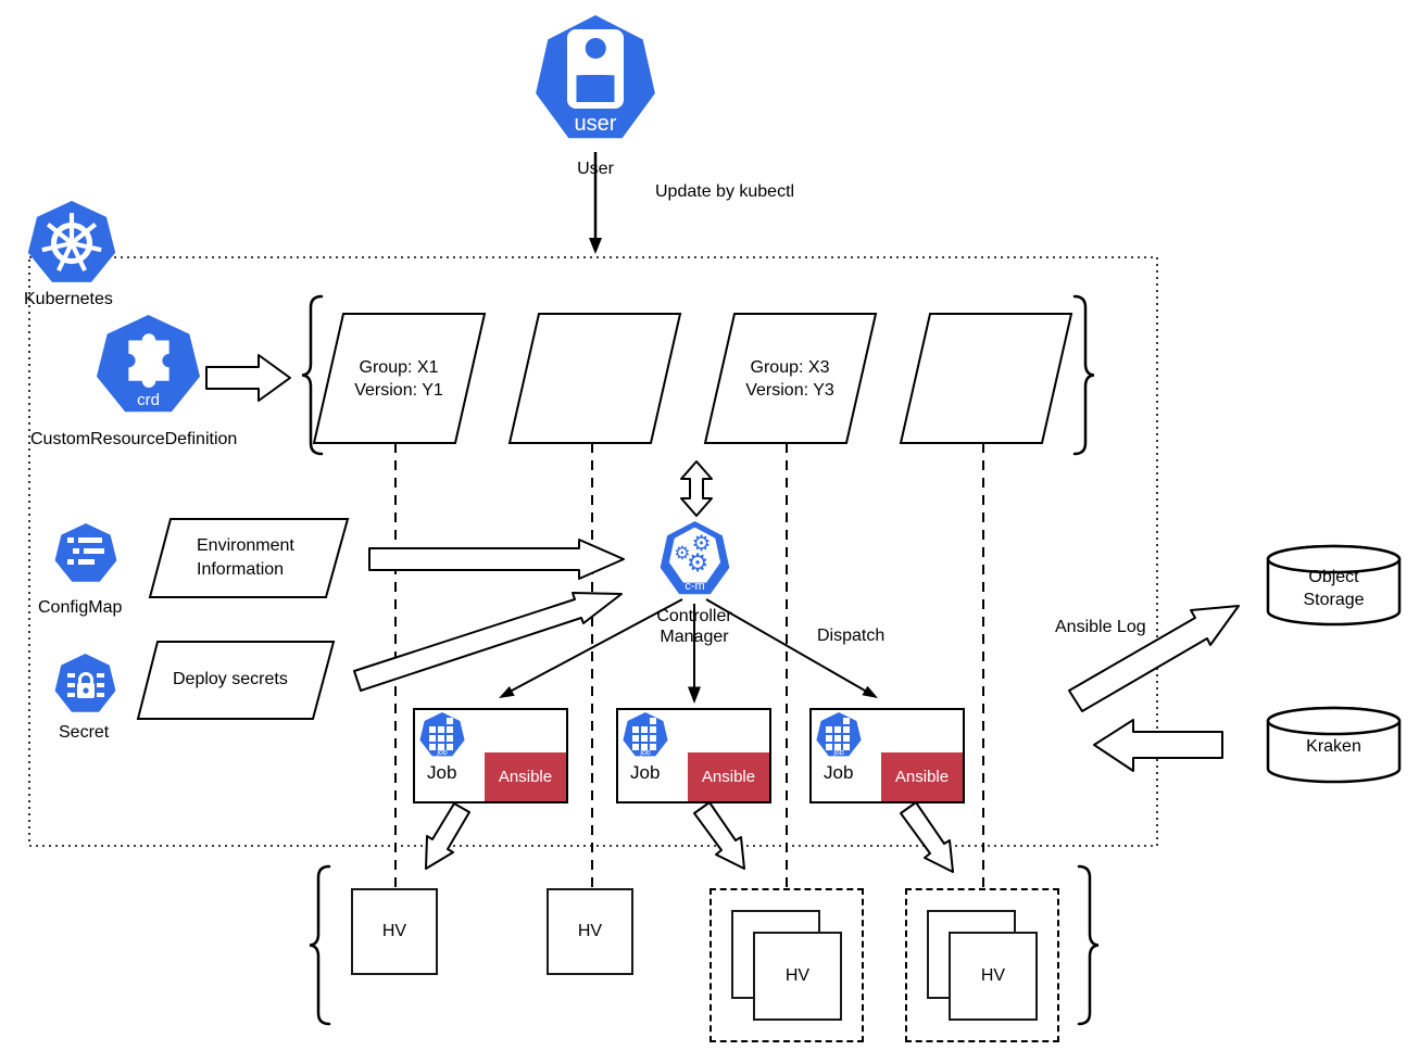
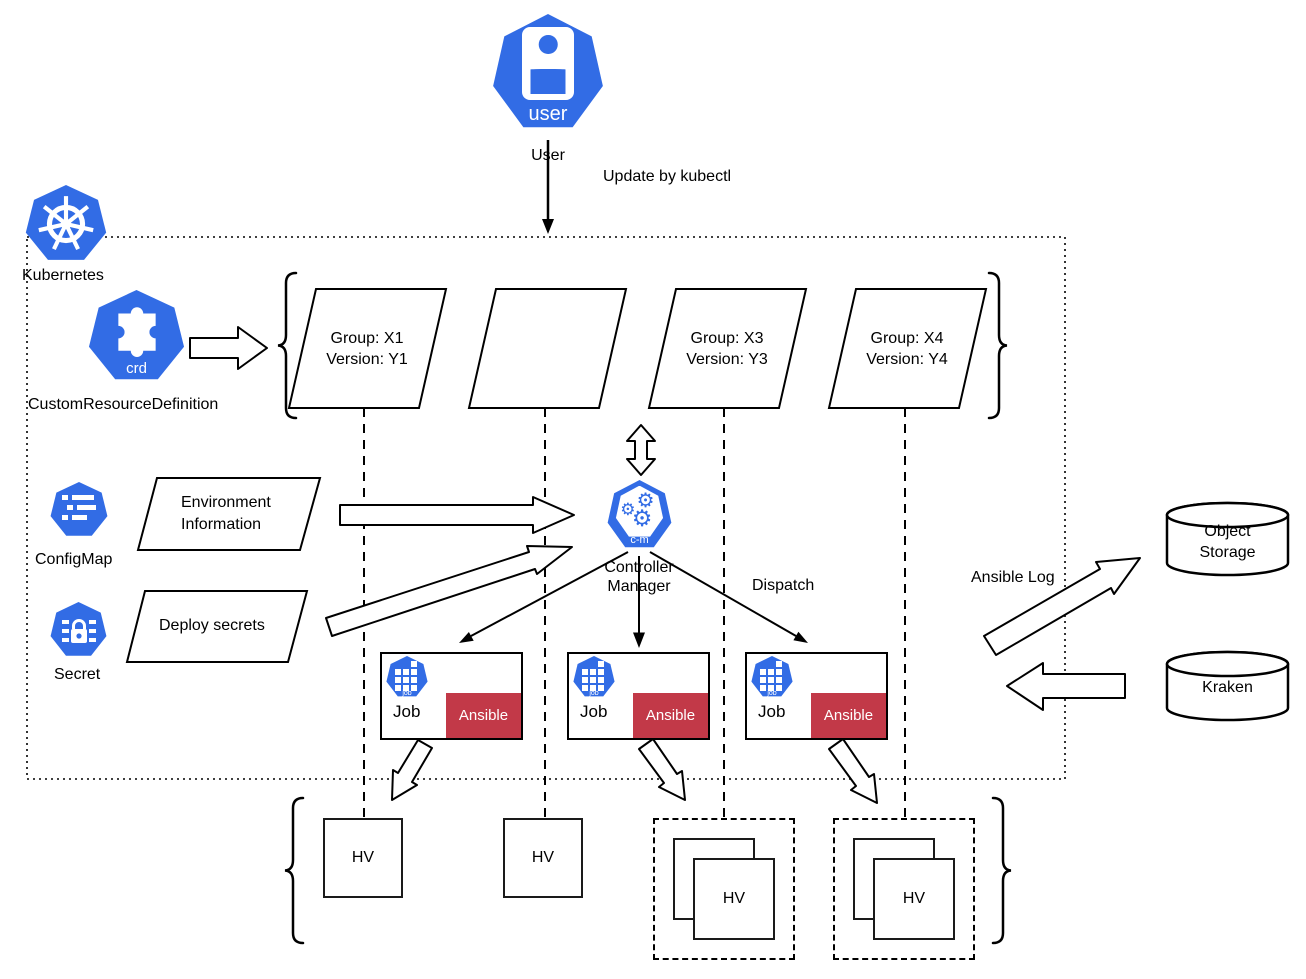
  user
  User
  Update by kubectl
  Kubernetes
  crd
  CustomResourceDefinition
  Group: X1
  Version: Y1
  Group: X3
  Version: Y3
+ Group: X4
+ Version: Y4
  ConfigMap
  Environment
  Information
  Secret
  Deploy secrets
  ⚙
  ⚙
  ⚙
  c-m
  Controller
  Manager
  Dispatch
  Job
  Ansible
  Job
  Ansible
  Job
  Ansible
  Ansible Log
  Object
  Storage
  Kraken
  HV
  HV
  HV
  HV
